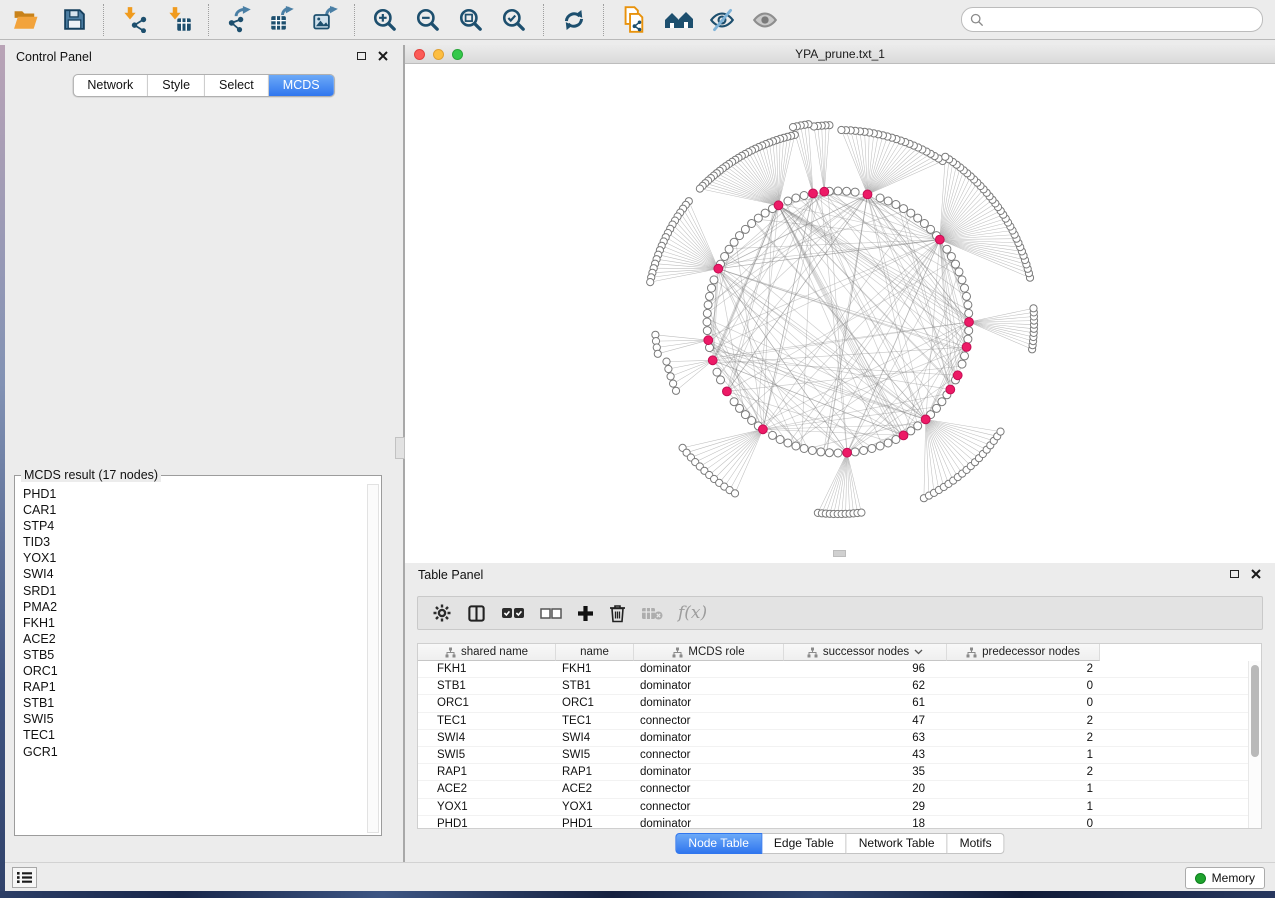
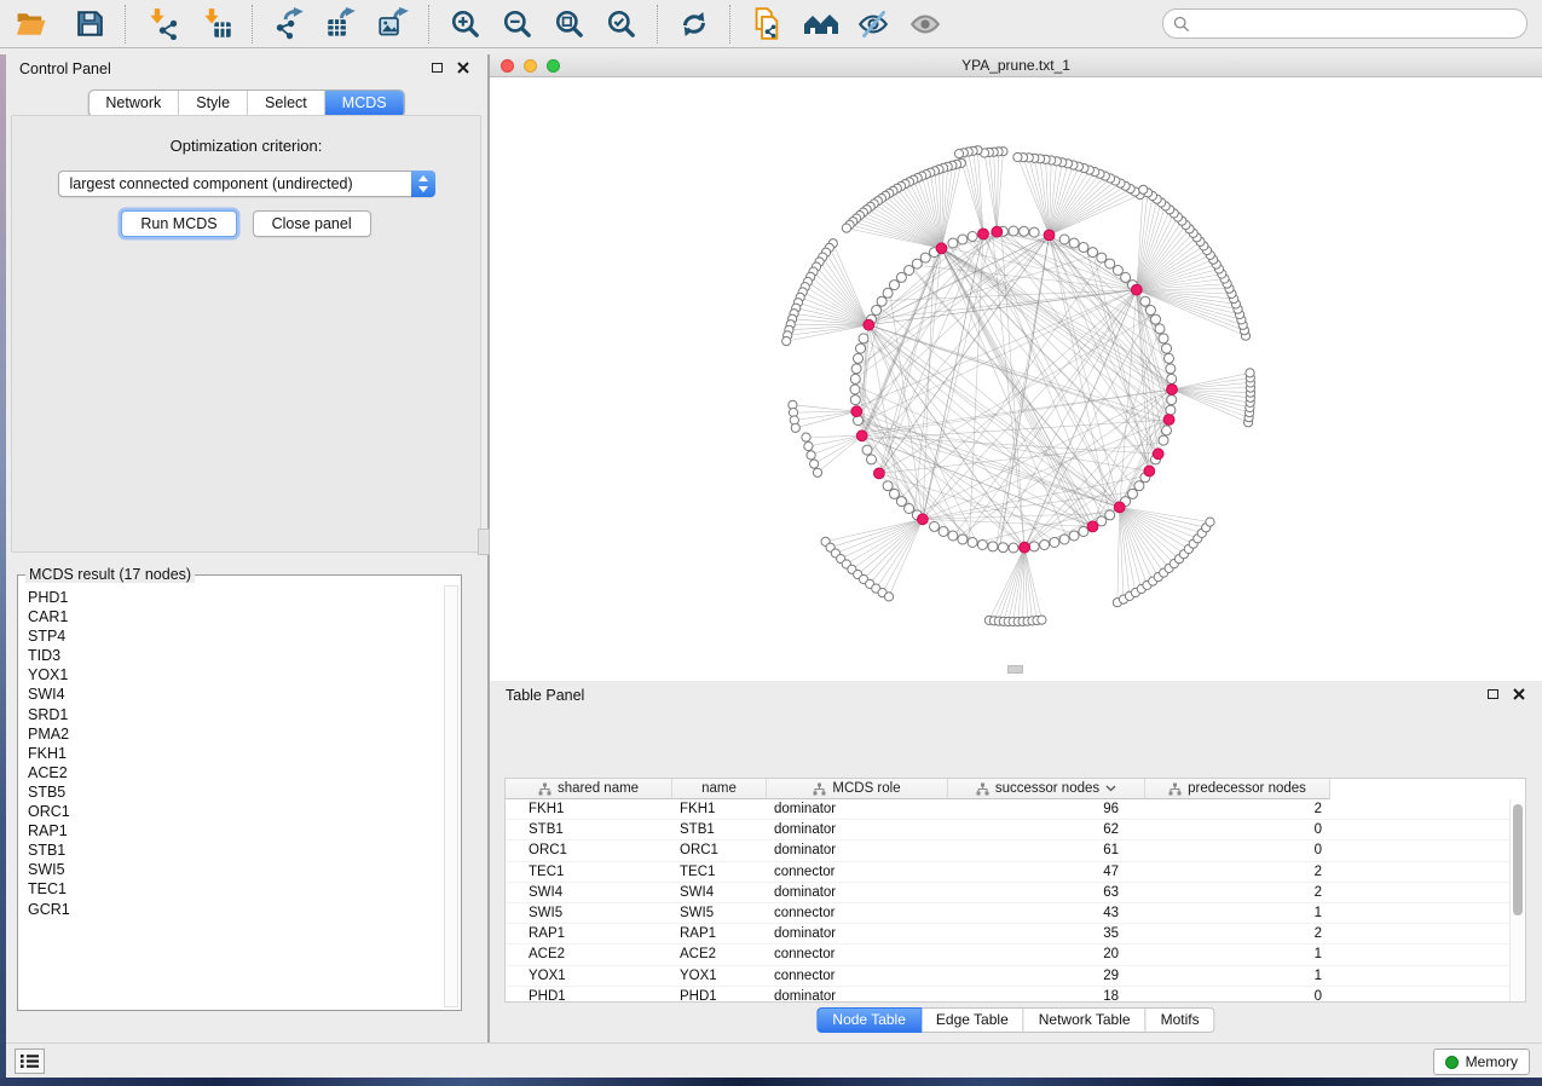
  Control Panel
  Network
  Style
  Select
  MCDS
+ Optimization criterion:
+ largest connected component (undirected)
+ Run MCDS
+ Close panel
  MCDS result (17 nodes)
  PHD1
  CAR1
  STP4
  TID3
  YOX1
  SWI4
  SRD1
  PMA2
  FKH1
  ACE2
  STB5
  ORC1
  RAP1
  STB1
  SWI5
  TEC1
  GCR1
  YPA_prune.txt_1
  Table Panel
- f(x)
  shared name
  name
  MCDS role
  successor nodes
  predecessor nodes
  FKH1
  FKH1
  dominator
  96
  2
  STB1
  STB1
  dominator
  62
  0
  ORC1
  ORC1
  dominator
  61
  0
  TEC1
  TEC1
  connector
  47
  2
  SWI4
  SWI4
  dominator
  63
  2
  SWI5
  SWI5
  connector
  43
  1
  RAP1
  RAP1
  dominator
  35
  2
  ACE2
  ACE2
  connector
  20
  1
  YOX1
  YOX1
  connector
  29
  1
  PHD1
  PHD1
  dominator
  18
  0
  Node Table
  Edge Table
  Network Table
  Motifs
  Memory
